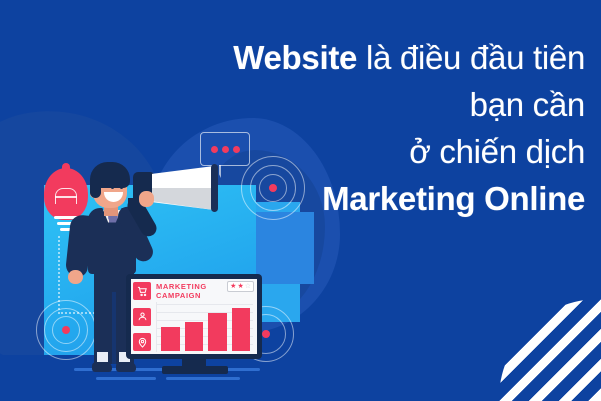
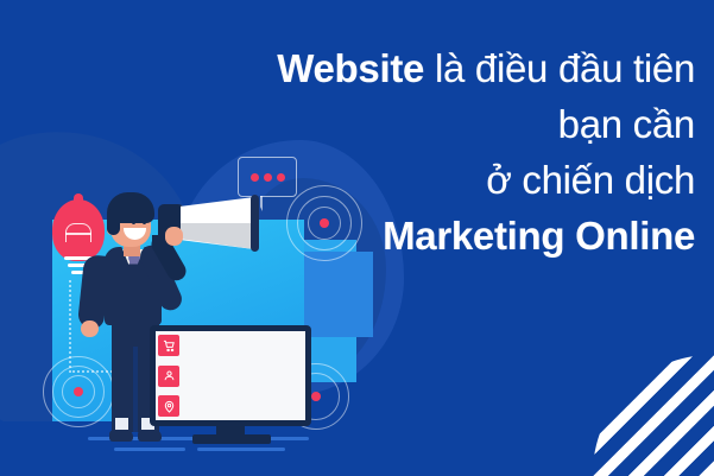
- MARKETING
- CAMPAIGN
  Website là điều đầu tiên
  bạn cần
  ở chiến dịch
  Marketing Online
